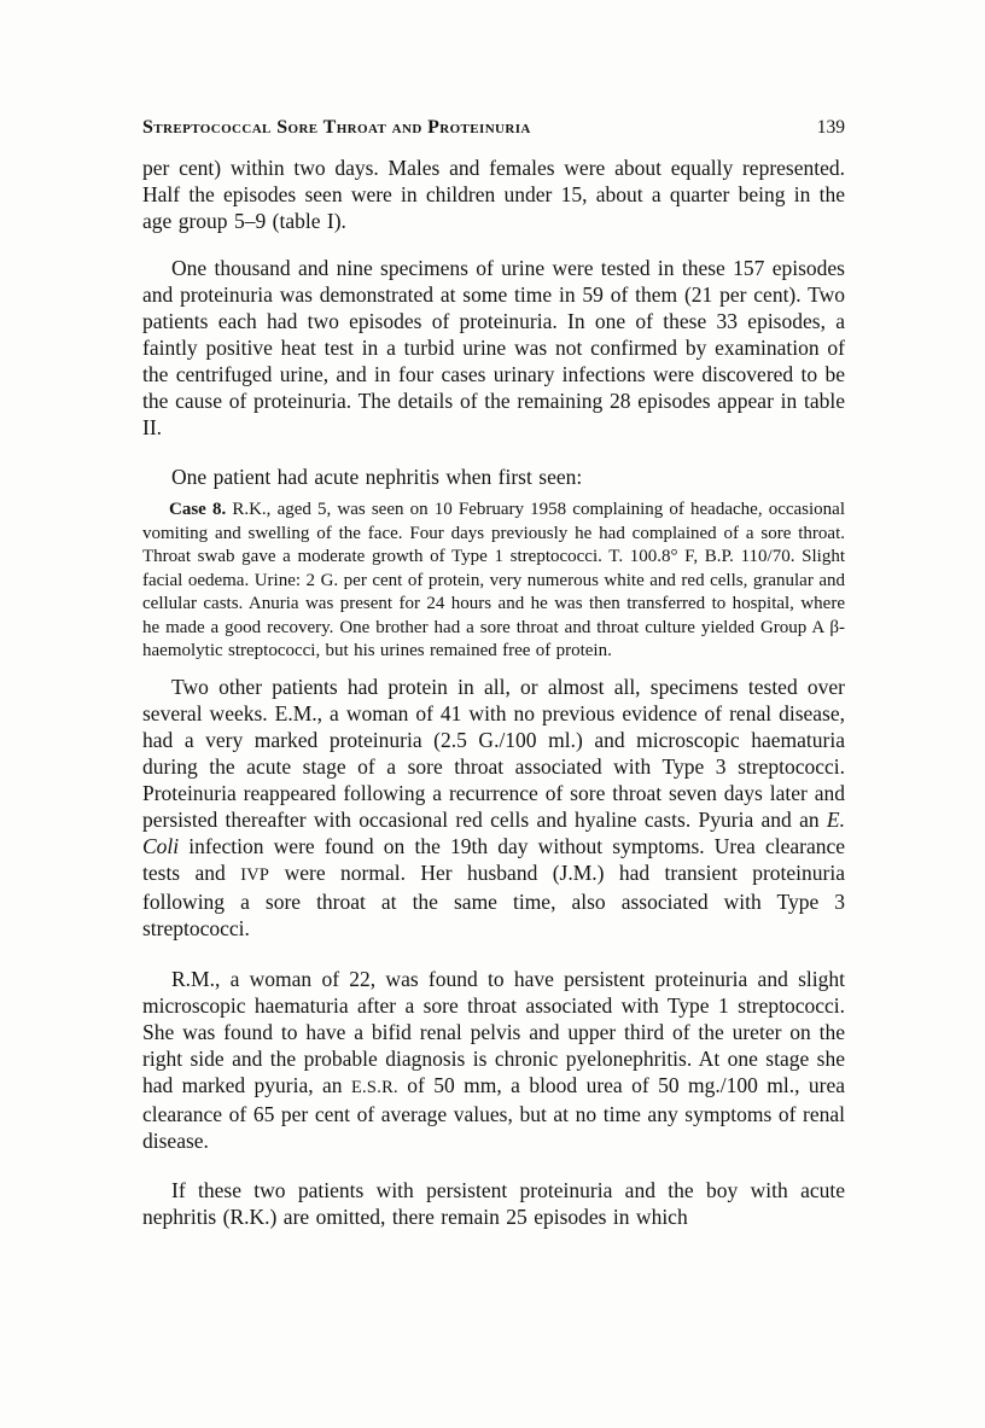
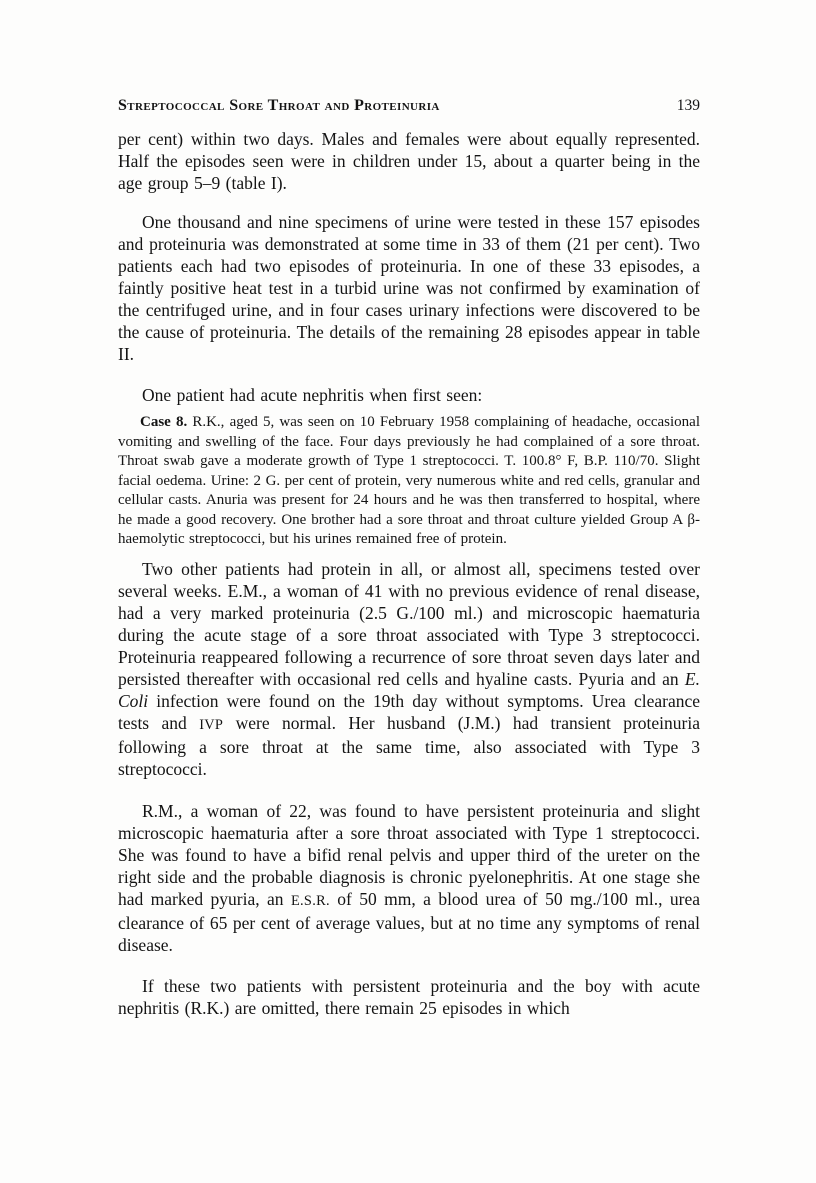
  Streptococcal Sore Throat and Proteinuria
  139
  per cent) within two days. Males and females were about equally represented. Half the episodes seen were in children under 15, about a quarter being in the age group 5–9 (table I).
- One thousand and nine specimens of urine were tested in these 157 episodes and proteinuria was demonstrated at some time in 59 of them (21 per cent). Two patients each had two episodes of proteinuria. In one of these 33 episodes, a faintly positive heat test in a turbid urine was not confirmed by examination of the centrifuged urine, and in four cases urinary infections were discovered to be the cause of proteinuria. The details of the remaining 28 episodes appear in table II.
+ One thousand and nine specimens of urine were tested in these 157 episodes and proteinuria was demonstrated at some time in 33 of them (21 per cent). Two patients each had two episodes of proteinuria. In one of these 33 episodes, a faintly positive heat test in a turbid urine was not confirmed by examination of the centrifuged urine, and in four cases urinary infections were discovered to be the cause of proteinuria. The details of the remaining 28 episodes appear in table II.
  One patient had acute nephritis when first seen:
  Case 8. R.K., aged 5, was seen on 10 February 1958 complaining of headache, occasional vomiting and swelling of the face. Four days previously he had complained of a sore throat. Throat swab gave a moderate growth of Type 1 streptococci. T. 100.8° F, B.P. 110/70. Slight facial oedema. Urine: 2 G. per cent of protein, very numerous white and red cells, granular and cellular casts. Anuria was present for 24 hours and he was then transferred to hospital, where he made a good recovery. One brother had a sore throat and throat culture yielded Group A β-haemolytic streptococci, but his urines remained free of protein.
  Two other patients had protein in all, or almost all, specimens tested over several weeks. E.M., a woman of 41 with no previous evidence of renal disease, had a very marked proteinuria (2.5 G./100 ml.) and microscopic haematuria during the acute stage of a sore throat associated with Type 3 streptococci. Proteinuria reappeared following a recurrence of sore throat seven days later and persisted thereafter with occasional red cells and hyaline casts. Pyuria and an E. Coli infection were found on the 19th day without symptoms. Urea clearance tests and IVP were normal. Her husband (J.M.) had transient proteinuria following a sore throat at the same time, also associated with Type 3 streptococci.
  R.M., a woman of 22, was found to have persistent proteinuria and slight microscopic haematuria after a sore throat associated with Type 1 streptococci. She was found to have a bifid renal pelvis and upper third of the ureter on the right side and the probable diagnosis is chronic pyelonephritis. At one stage she had marked pyuria, an E.S.R. of 50 mm, a blood urea of 50 mg./100 ml., urea clearance of 65 per cent of average values, but at no time any symptoms of renal disease.
  If these two patients with persistent proteinuria and the boy with acute nephritis (R.K.) are omitted, there remain 25 episodes in which
